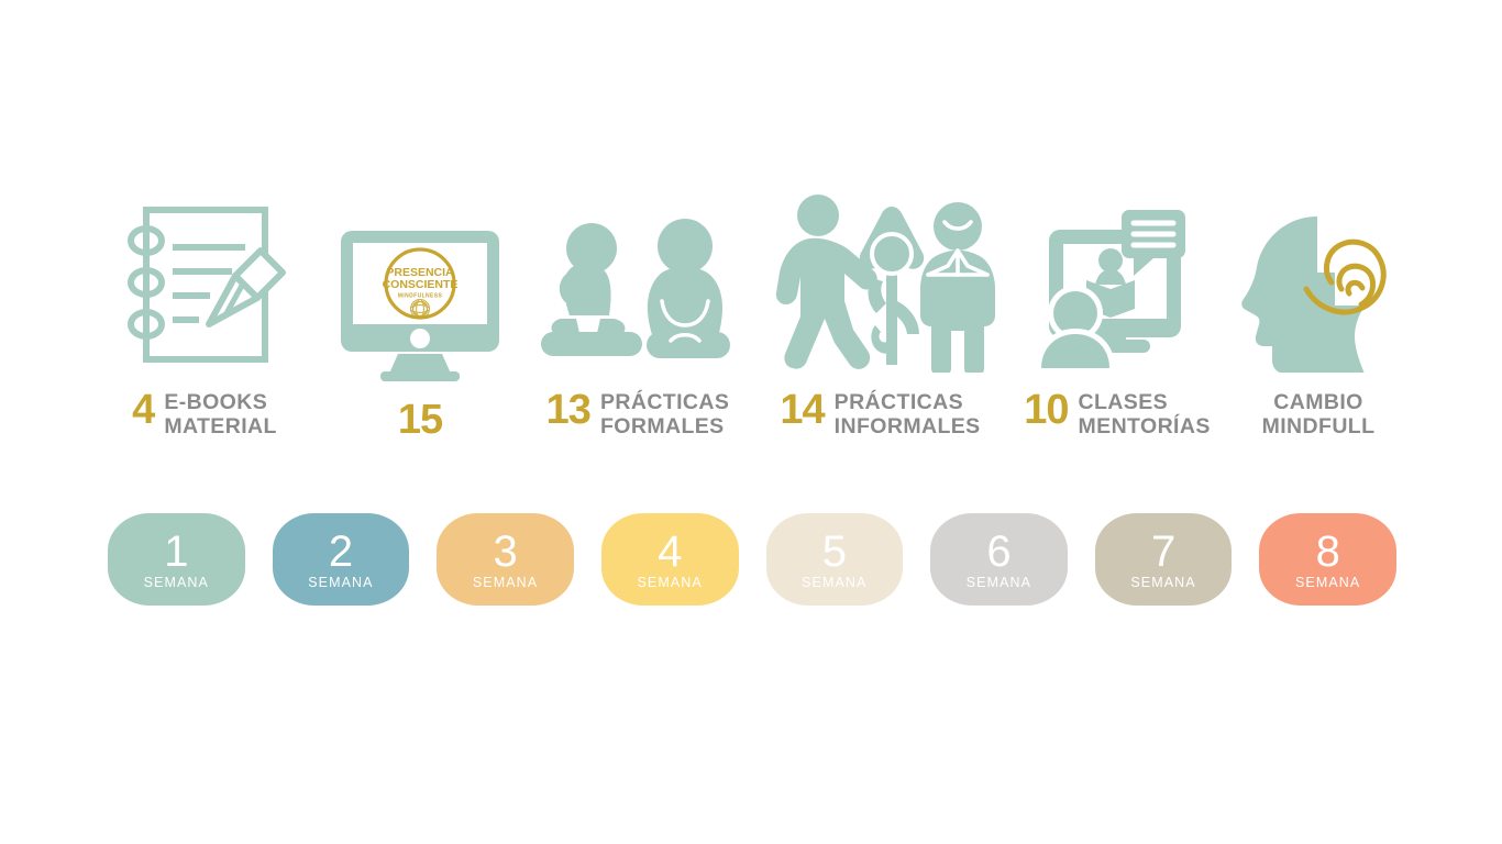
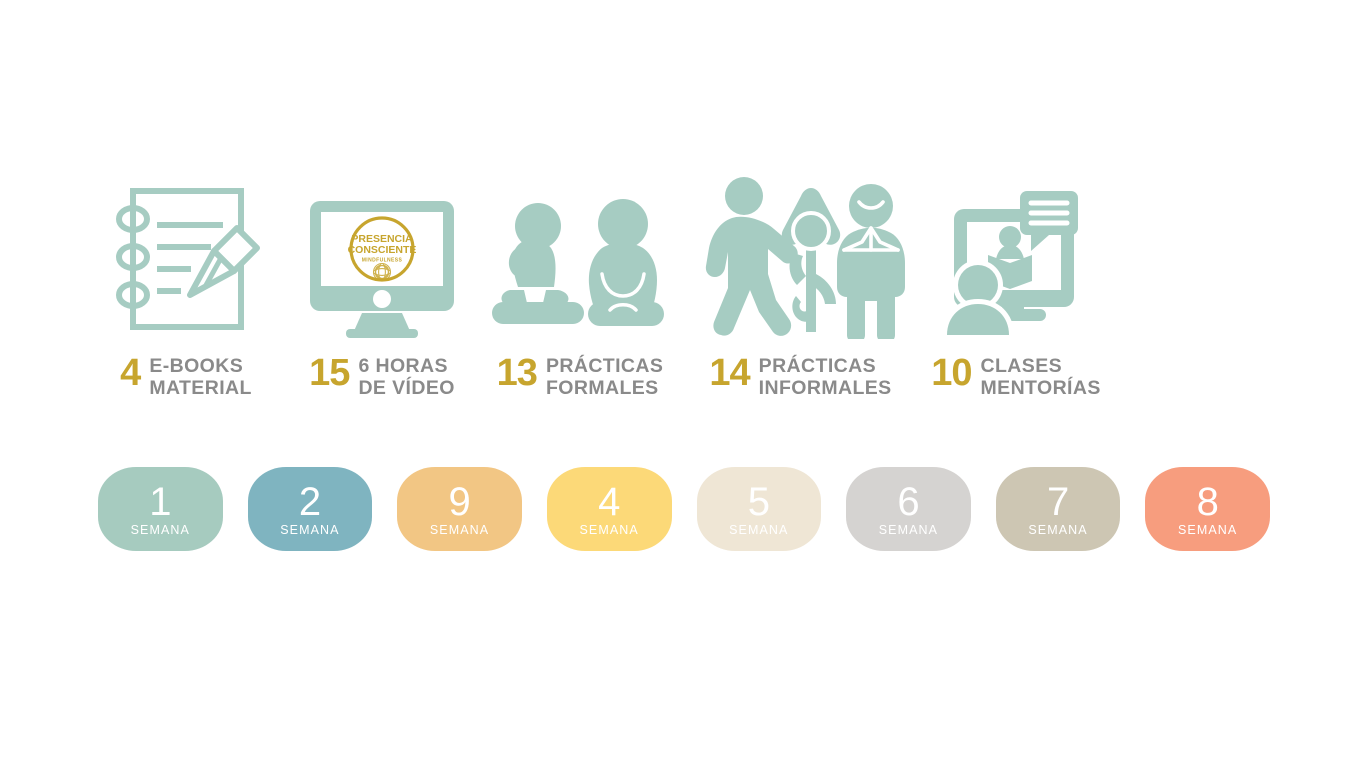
  4
  E-BOOKS
  MATERIAL
  PRESENCIA
  CONSCIENTE
  15
+ 6 HORAS
+ DE VÍDEO
  13
  PRÁCTICAS
  FORMALES
  14
  PRÁCTICAS
  INFORMALES
  10
  CLASES
  MENTORÍAS
- CAMBIO
- MINDFULL
  1
  SEMANA
  2
  SEMANA
- 3
+ 9
  SEMANA
  4
  SEMANA
  5
  SEMANA
  6
  SEMANA
  7
  SEMANA
  8
  SEMANA
